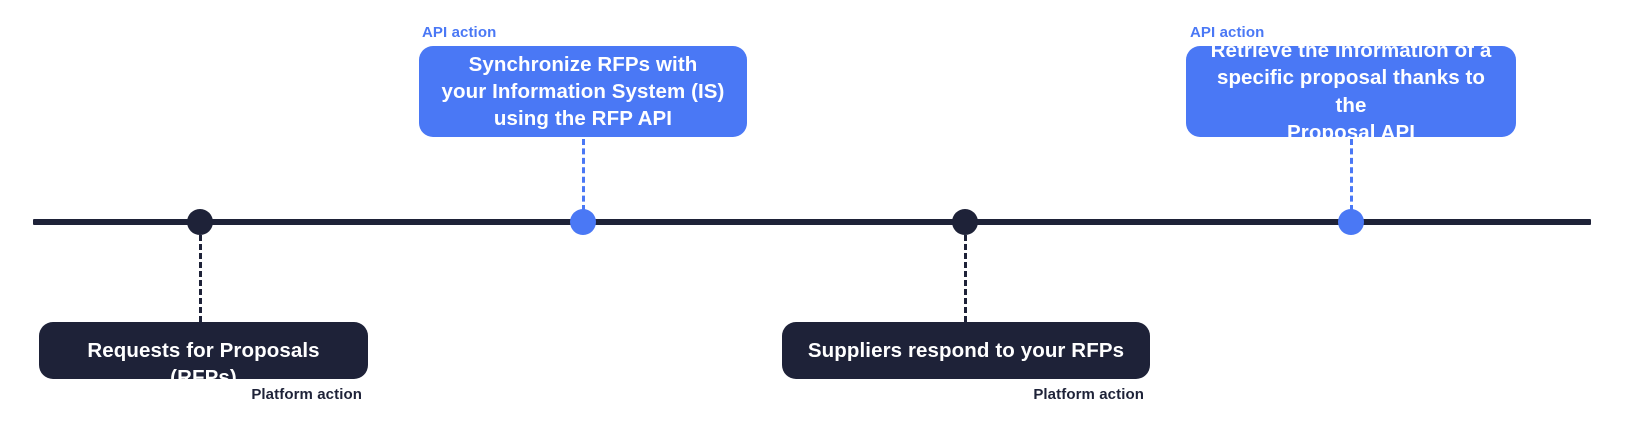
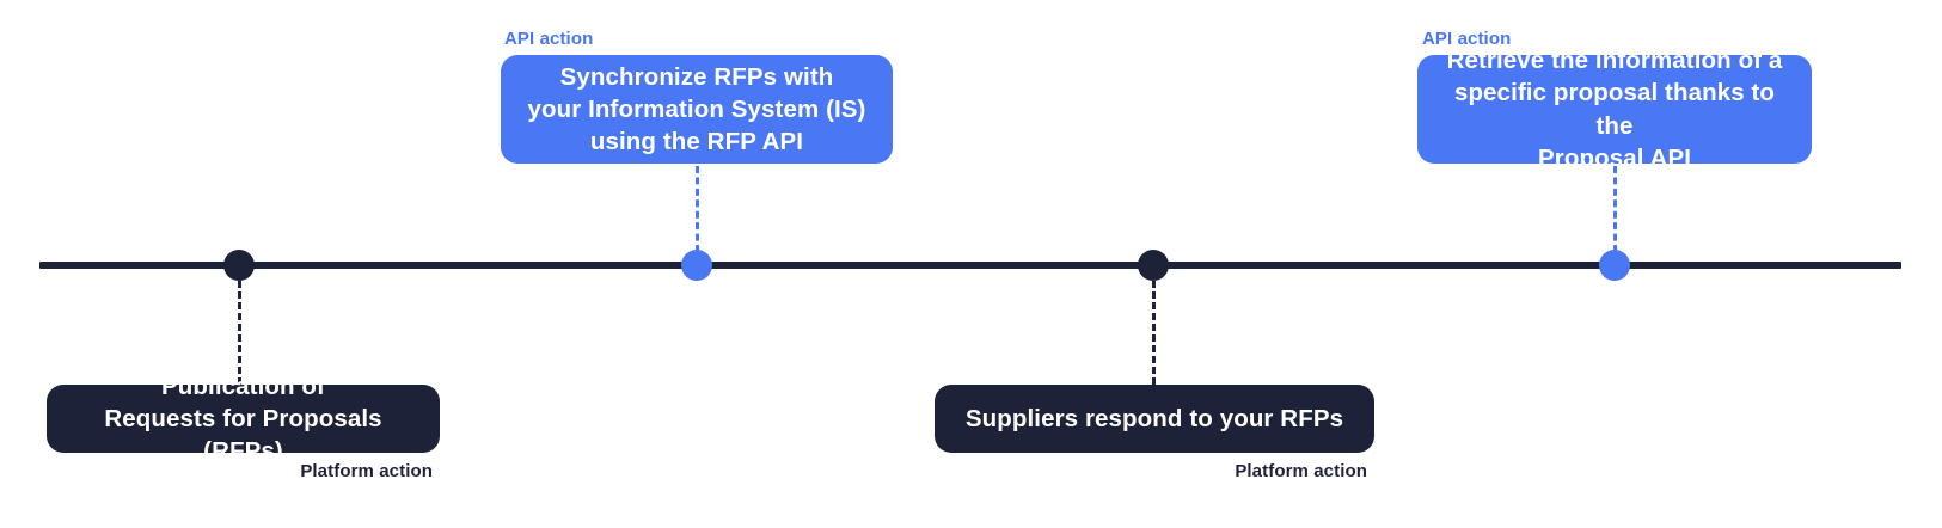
+ Publication of
  Requests for Proposals (RFPs)
  Platform action
  Synchronize RFPs with
  your Information System (IS)
  using the RFP API
  API action
  Suppliers respond to your RFPs
  Platform action
  Retrieve the information of a
  specific proposal thanks to the
  Proposal API
  API action
